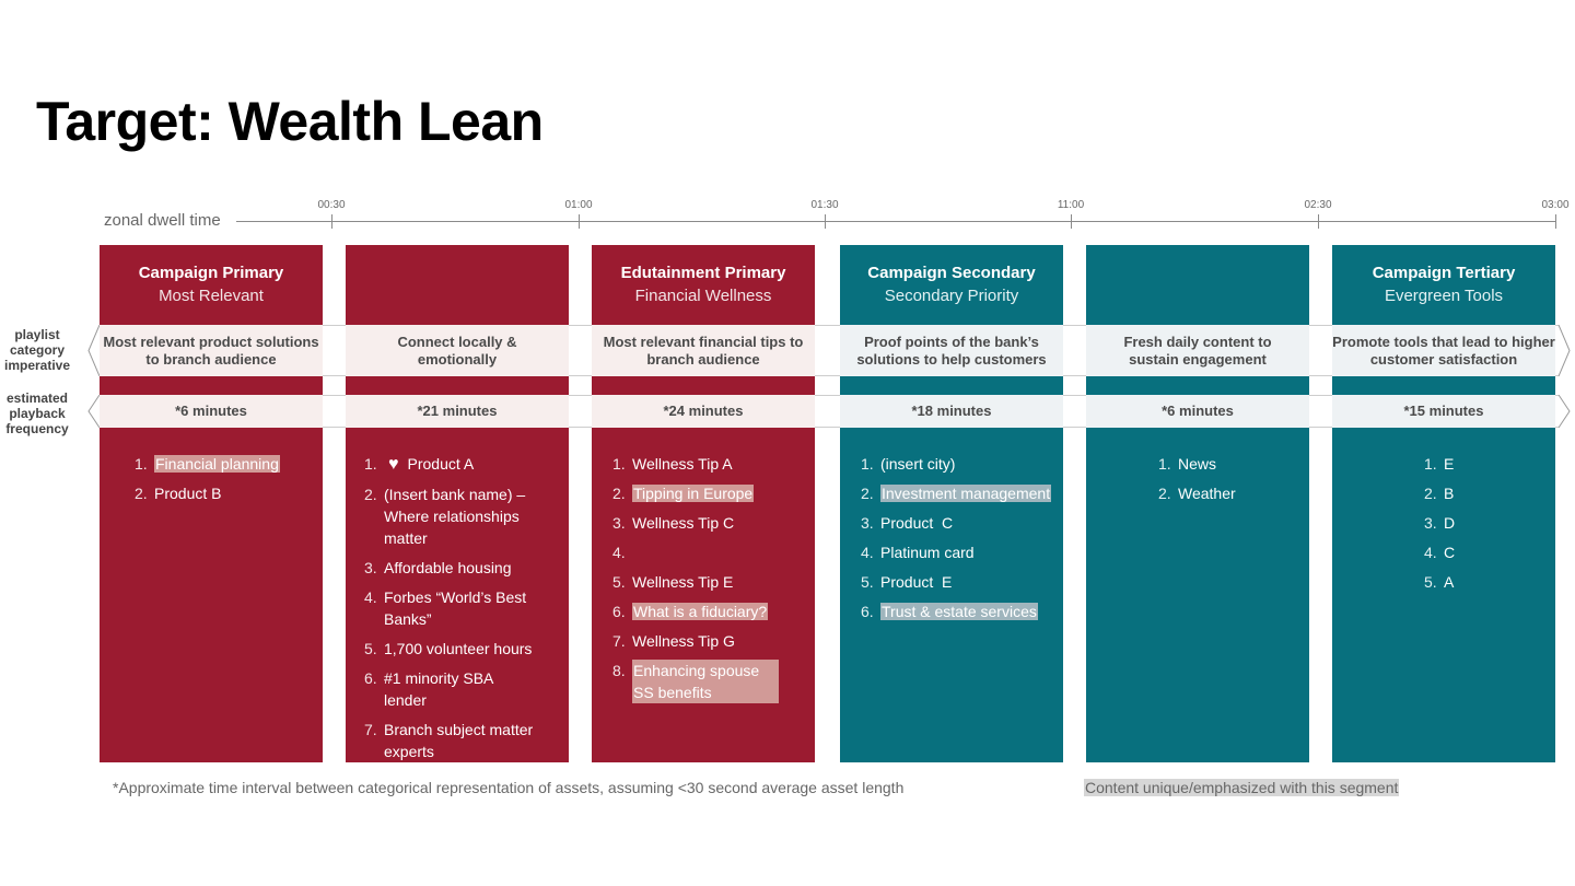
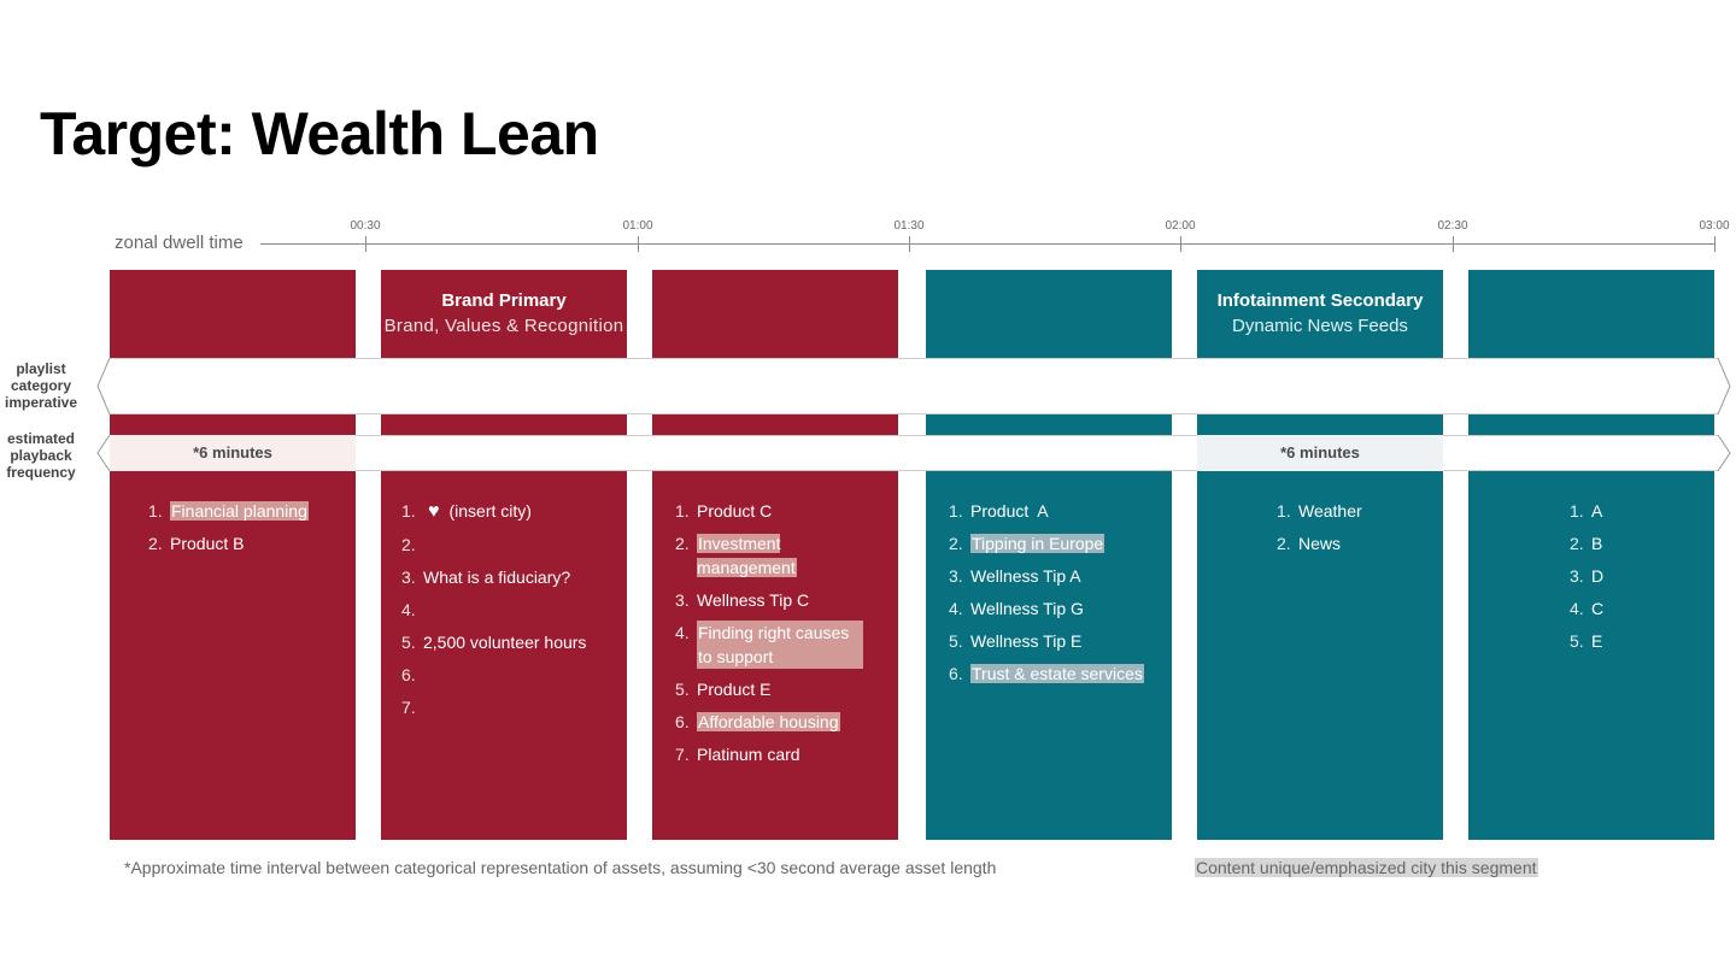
  Target: Wealth Lean
  zonal dwell time
  00:30
  01:00
  01:30
- 11:00
+ 02:00
  02:30
  03:00
  playlist category imperative
  estimated playback frequency
- Campaign Primary
- Most Relevant
  1.
  Financial planning
  2.
  Product B
+ Brand Primary
+ Brand, Values & Recognition
  1.
- ♥ Product A
+ ♥ (insert city)
  2.
- (Insert bank name) – Where relationships matter
  3.
- Affordable housing
+ What is a fiduciary?
  4.
- Forbes “World’s Best Banks”
  5.
- 1,700 volunteer hours
+ 2,500 volunteer hours
  6.
- #1 minority SBA lender
  7.
- Branch subject matter experts
- Edutainment Primary
- Financial Wellness
  1.
- Wellness Tip A
+ Product C
  2.
- Tipping in Europe
+ Investment management
  3.
  Wellness Tip C
  4.
+ Finding right causes to support
  5.
- Wellness Tip E
+ Product E
  6.
- What is a fiduciary?
+ Affordable housing
  7.
- Wellness Tip G
+ Platinum card
- 8.
- Enhancing spouse SS benefits
- Campaign Secondary
- Secondary Priority
  1.
- (insert city)
+ Product A
  2.
- Investment management
+ Tipping in Europe
  3.
- Product C
+ Wellness Tip A
  4.
- Platinum card
+ Wellness Tip G
  5.
- Product E
+ Wellness Tip E
  6.
  Trust & estate services
+ Infotainment Secondary
+ Dynamic News Feeds
  1.
- News
+ Weather
  2.
- Weather
+ News
- Campaign Tertiary
- Evergreen Tools
  1.
- E
+ A
  2.
  B
  3.
  D
  4.
  C
  5.
- A
+ E
- Most relevant product solutions to branch audience
- Connect locally & emotionally
- Most relevant financial tips to branch audience
- Proof points of the bank’s solutions to help customers
- Fresh daily content to sustain engagement
- Promote tools that lead to higher customer satisfaction
  *6 minutes
- *21 minutes
- *24 minutes
- *18 minutes
  *6 minutes
- *15 minutes
  *Approximate time interval between categorical representation of assets, assuming <30 second average asset length
- Content unique/emphasized with this segment
+ Content unique/emphasized city this segment
